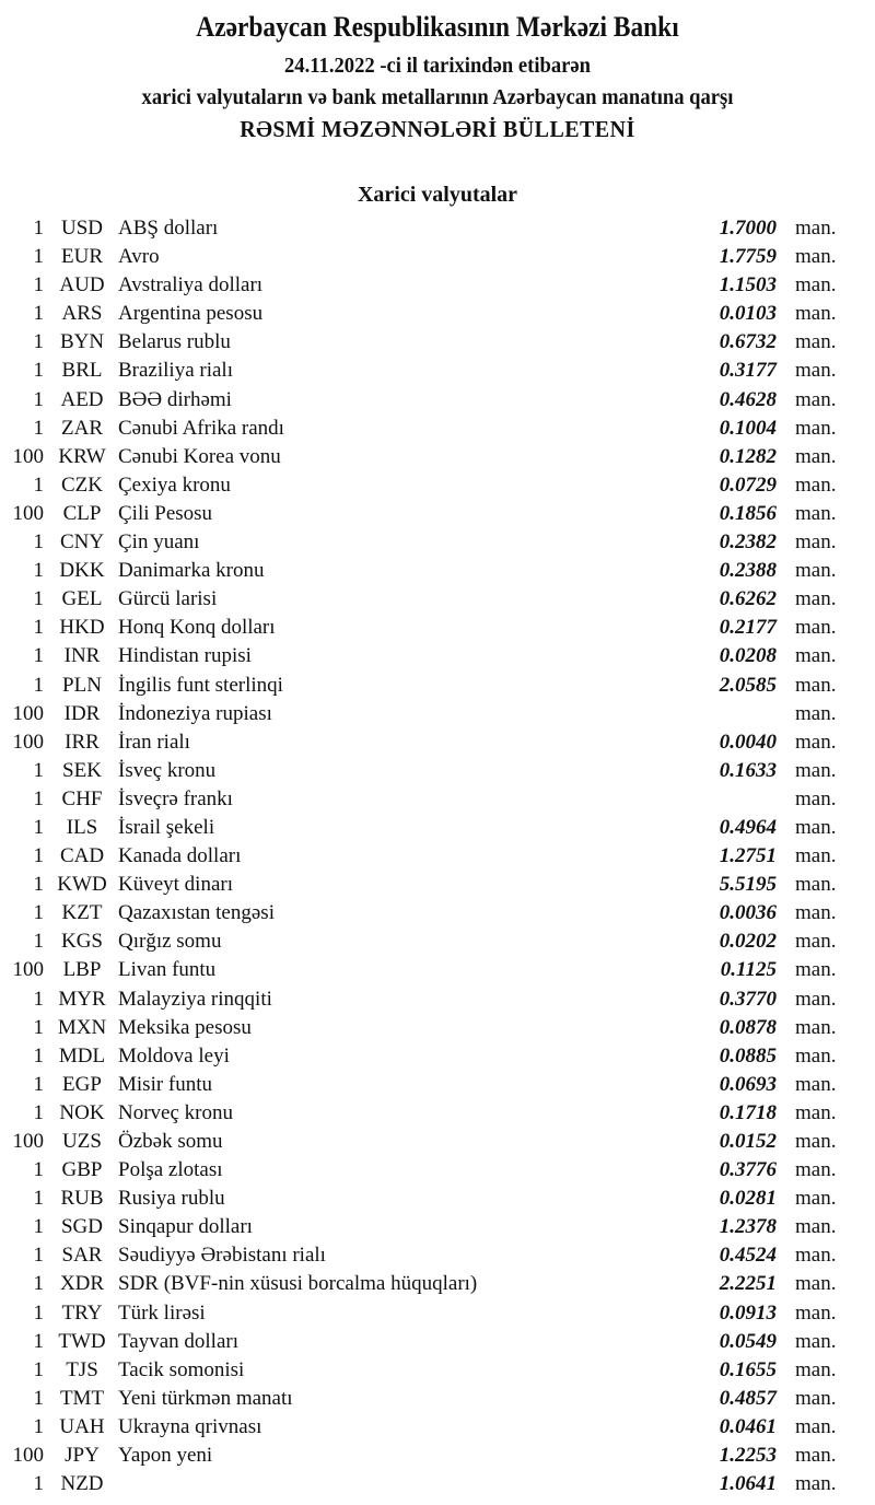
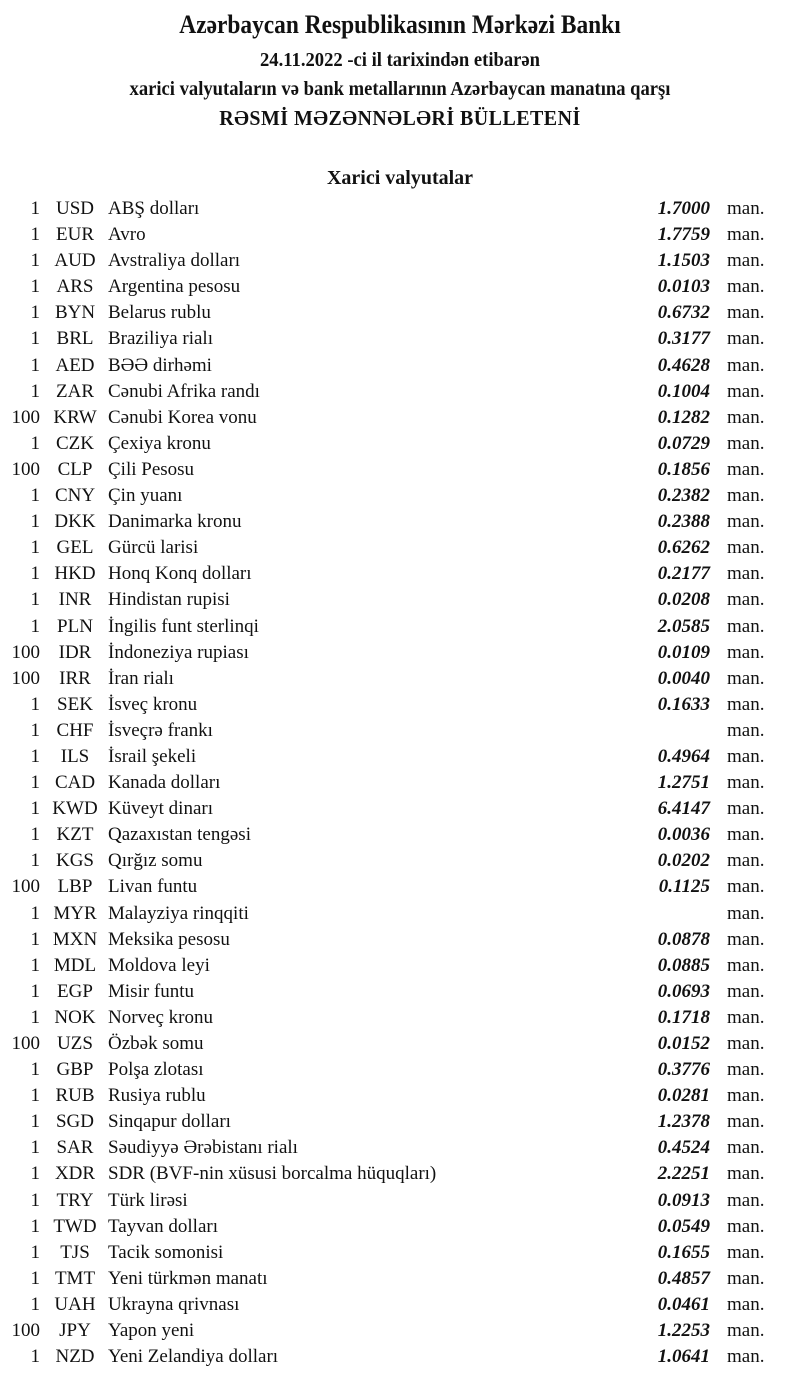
  Azərbaycan Respublikasının Mərkəzi Bankı
  24.11.2022 -ci il tarixindən etibarən
  xarici valyutaların və bank metallarının Azərbaycan manatına qarşı
  RƏSMİ MƏZƏNNƏLƏRİ BÜLLETENİ
  Xarici valyutalar
  1
  USD
  ABŞ dolları
  1.7000
  man.
  1
  EUR
  Avro
  1.7759
  man.
  1
  AUD
  Avstraliya dolları
  1.1503
  man.
  1
  ARS
  Argentina pesosu
  0.0103
  man.
  1
  BYN
  Belarus rublu
  0.6732
  man.
  1
  BRL
  Braziliya rialı
  0.3177
  man.
  1
  AED
  BƏƏ dirhəmi
  0.4628
  man.
  1
  ZAR
  Cənubi Afrika randı
  0.1004
  man.
  100
  KRW
  Cənubi Korea vonu
  0.1282
  man.
  1
  CZK
  Çexiya kronu
  0.0729
  man.
  100
  CLP
  Çili Pesosu
  0.1856
  man.
  1
  CNY
  Çin yuanı
  0.2382
  man.
  1
  DKK
  Danimarka kronu
  0.2388
  man.
  1
  GEL
  Gürcü larisi
  0.6262
  man.
  1
  HKD
  Honq Konq dolları
  0.2177
  man.
  1
  INR
  Hindistan rupisi
  0.0208
  man.
  1
  PLN
  İngilis funt sterlinqi
  2.0585
  man.
  100
  IDR
  İndoneziya rupiası
+ 0.0109
  man.
  100
  IRR
  İran rialı
  0.0040
  man.
  1
  SEK
  İsveç kronu
  0.1633
  man.
  1
  CHF
  İsveçrə frankı
  man.
  1
  ILS
  İsrail şekeli
  0.4964
  man.
  1
  CAD
  Kanada dolları
  1.2751
  man.
  1
  KWD
  Küveyt dinarı
- 5.5195
+ 6.4147
  man.
  1
  KZT
  Qazaxıstan tengəsi
  0.0036
  man.
  1
  KGS
  Qırğız somu
  0.0202
  man.
  100
  LBP
  Livan funtu
  0.1125
  man.
  1
  MYR
  Malayziya rinqqiti
- 0.3770
  man.
  1
  MXN
  Meksika pesosu
  0.0878
  man.
  1
  MDL
  Moldova leyi
  0.0885
  man.
  1
  EGP
  Misir funtu
  0.0693
  man.
  1
  NOK
  Norveç kronu
  0.1718
  man.
  100
  UZS
  Özbək somu
  0.0152
  man.
  1
  GBP
  Polşa zlotası
  0.3776
  man.
  1
  RUB
  Rusiya rublu
  0.0281
  man.
  1
  SGD
  Sinqapur dolları
  1.2378
  man.
  1
  SAR
  Səudiyyə Ərəbistanı rialı
  0.4524
  man.
  1
  XDR
  SDR (BVF-nin xüsusi borcalma hüquqları)
  2.2251
  man.
  1
  TRY
  Türk lirəsi
  0.0913
  man.
  1
  TWD
  Tayvan dolları
  0.0549
  man.
  1
  TJS
  Tacik somonisi
  0.1655
  man.
  1
  TMT
  Yeni türkmən manatı
  0.4857
  man.
  1
  UAH
  Ukrayna qrivnası
  0.0461
  man.
  100
  JPY
  Yapon yeni
  1.2253
  man.
  1
  NZD
+ Yeni Zelandiya dolları
  1.0641
  man.
